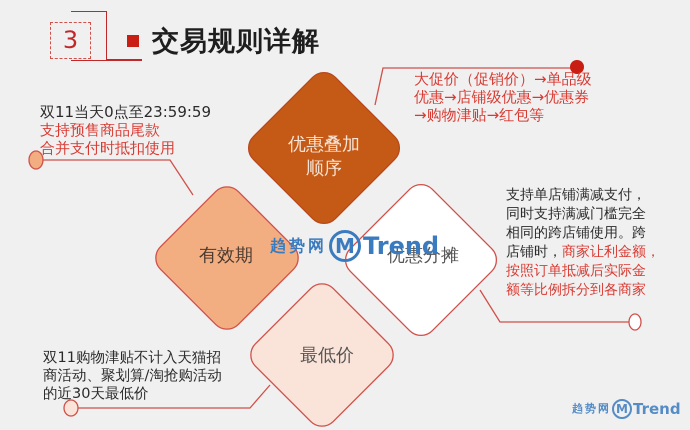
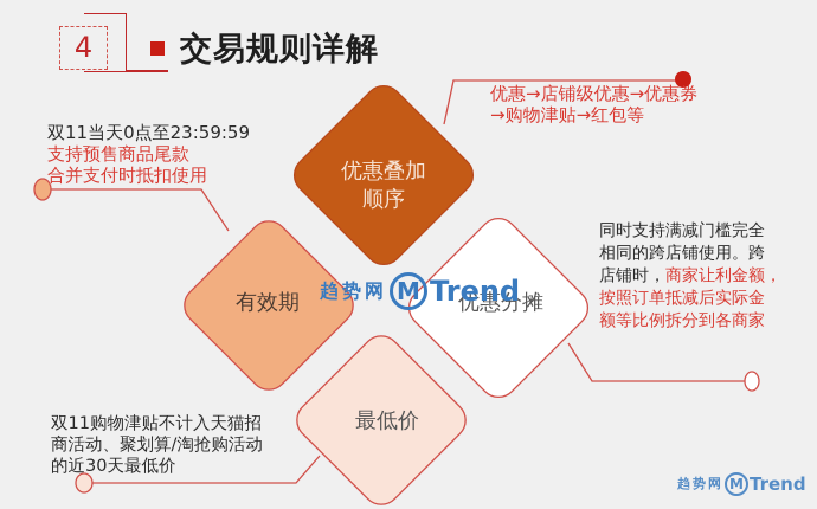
- 3
+ 4
  交易规则详解
  优惠叠加
  顺序
  有效期
  优惠分摊
  最低价
  双11当天0点至23:59:59
  支持预售商品尾款
  合并支付时抵扣使用
- 大促价（促销价）→单品级
  优惠→店铺级优惠→优惠券
  →购物津贴→红包等
- 支持单店铺满减支付，
  同时支持满减门槛完全
  相同的跨店铺使用。跨
  店铺时，商家让利金额，
  按照订单抵减后实际金
  额等比例拆分到各商家
  双11购物津贴不计入天猫招
  商活动、聚划算/淘抢购活动
  的近30天最低价
  趋势网
  M
  Trend
  趋势网
  M
  Trend
